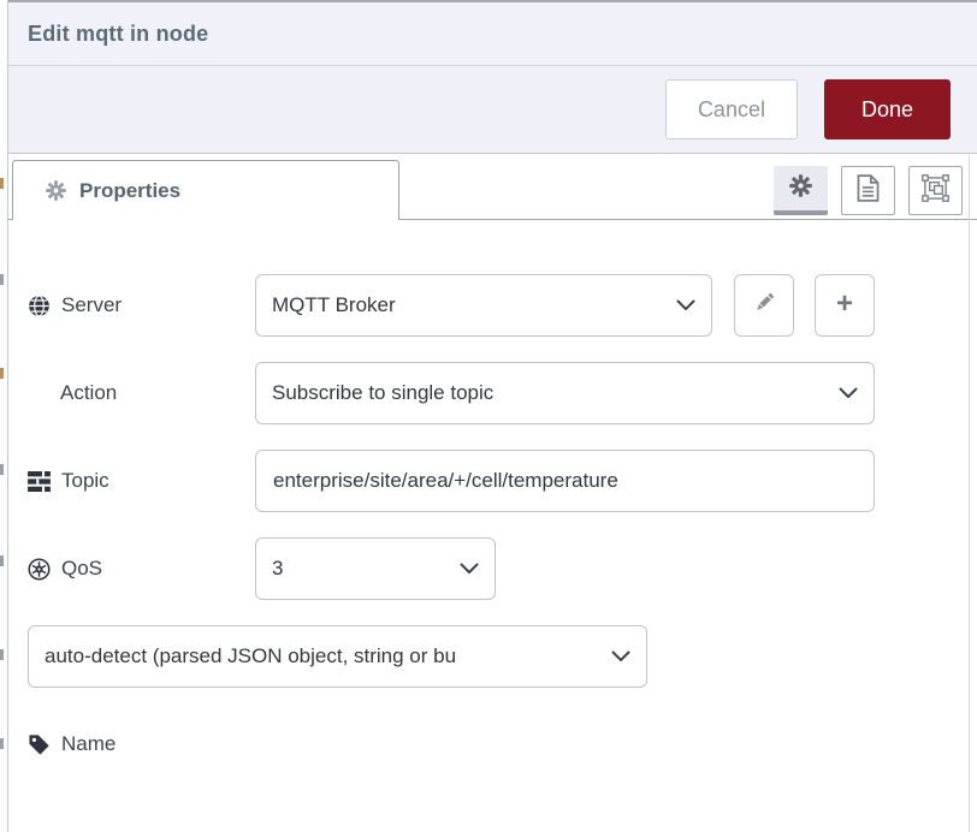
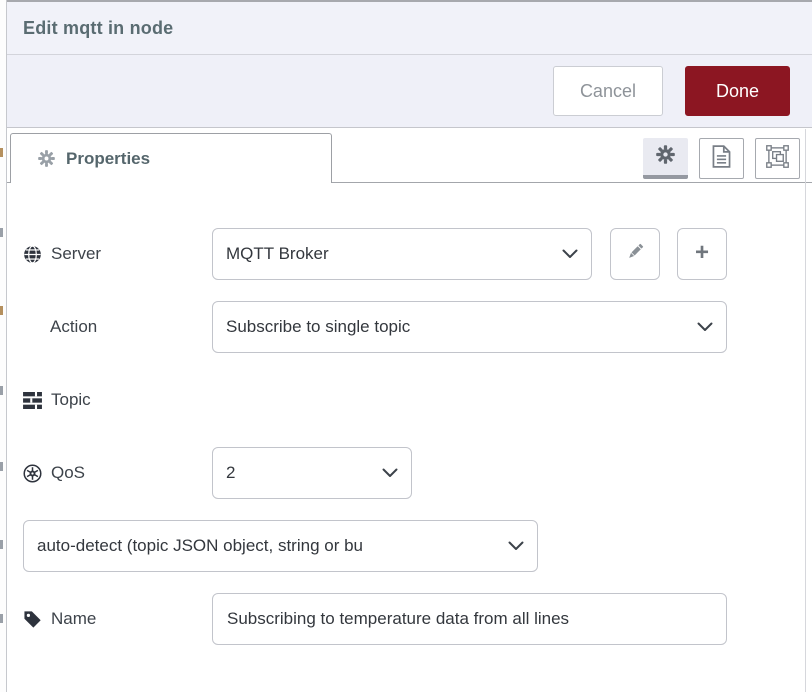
  Edit mqtt in node
  Cancel
  Done
  Properties
  Server
  MQTT Broker
  +
  Action
  Subscribe to single topic
  Topic
- enterprise/site/area/+/cell/temperature
  QoS
- 3
+ 2
- auto-detect (parsed JSON object, string or bu
+ auto-detect (topic JSON object, string or bu
  Name
+ Subscribing to temperature data from all lines
